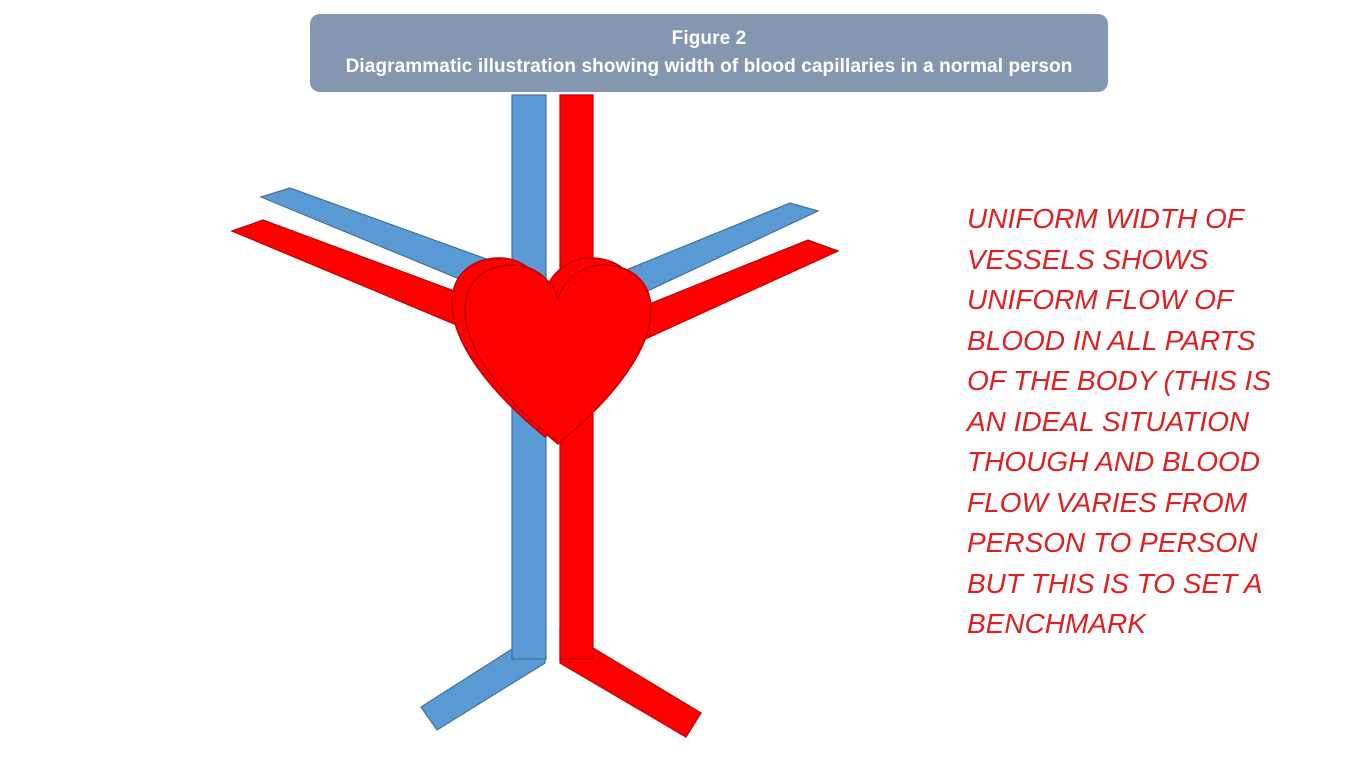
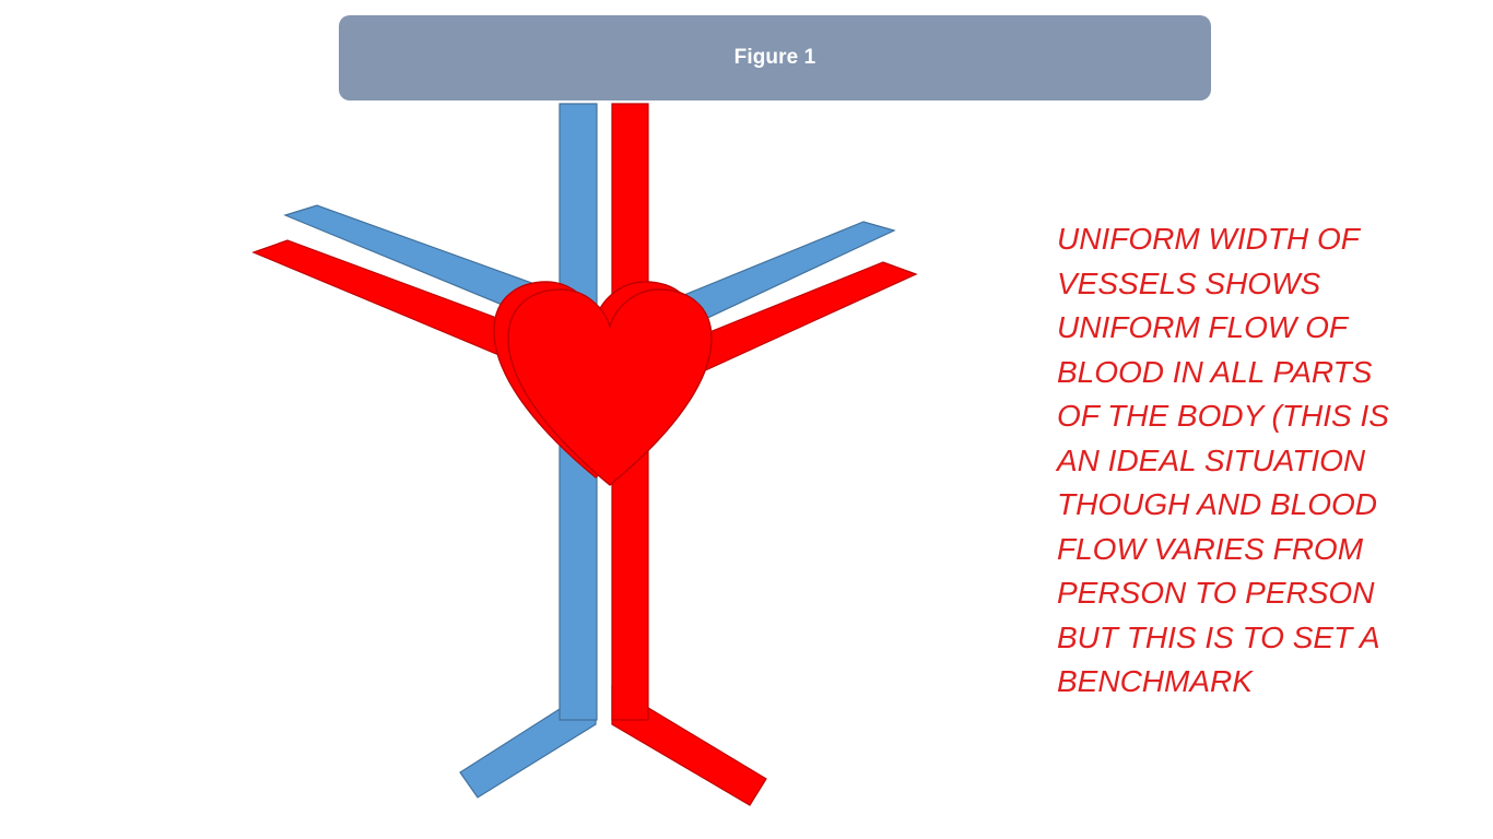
- Figure 2
+ Figure 1
- Diagrammatic illustration showing width of blood capillaries in a normal person
  UNIFORM WIDTH OF
  VESSELS SHOWS
  UNIFORM FLOW OF
  BLOOD IN ALL PARTS
  OF THE BODY (THIS IS
  AN IDEAL SITUATION
  THOUGH AND BLOOD
  FLOW VARIES FROM
  PERSON TO PERSON
  BUT THIS IS TO SET A
  BENCHMARK
